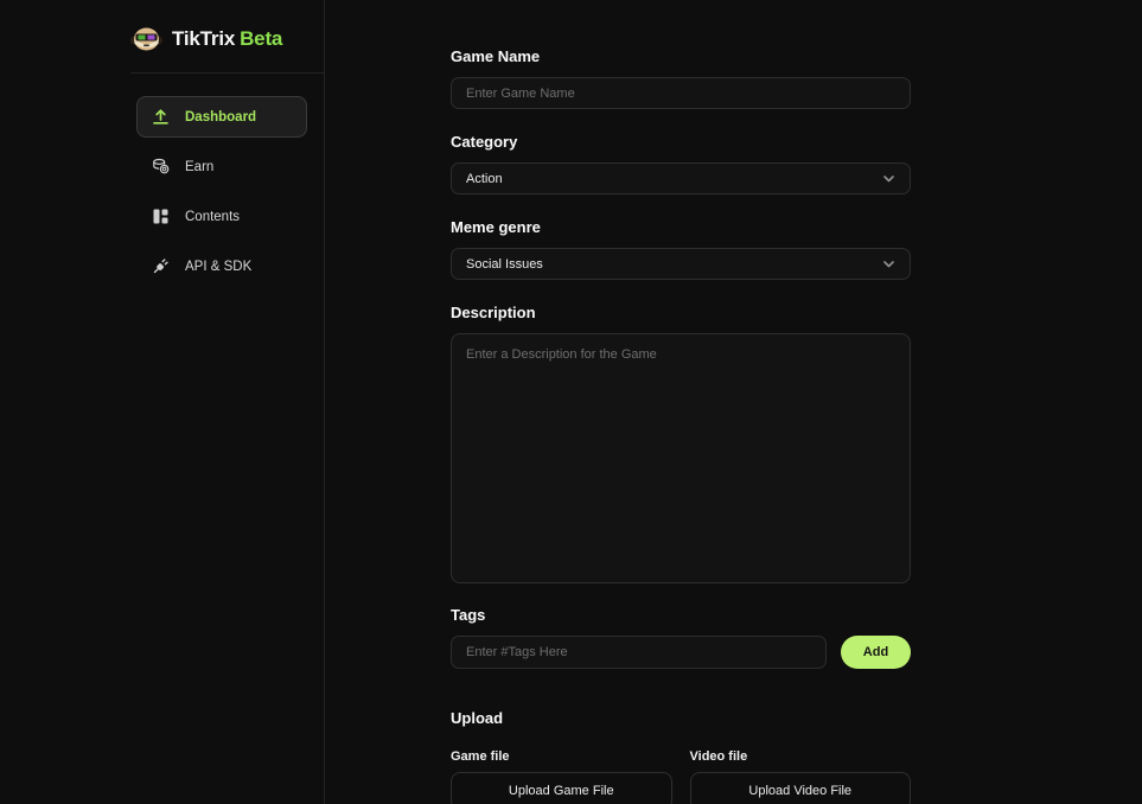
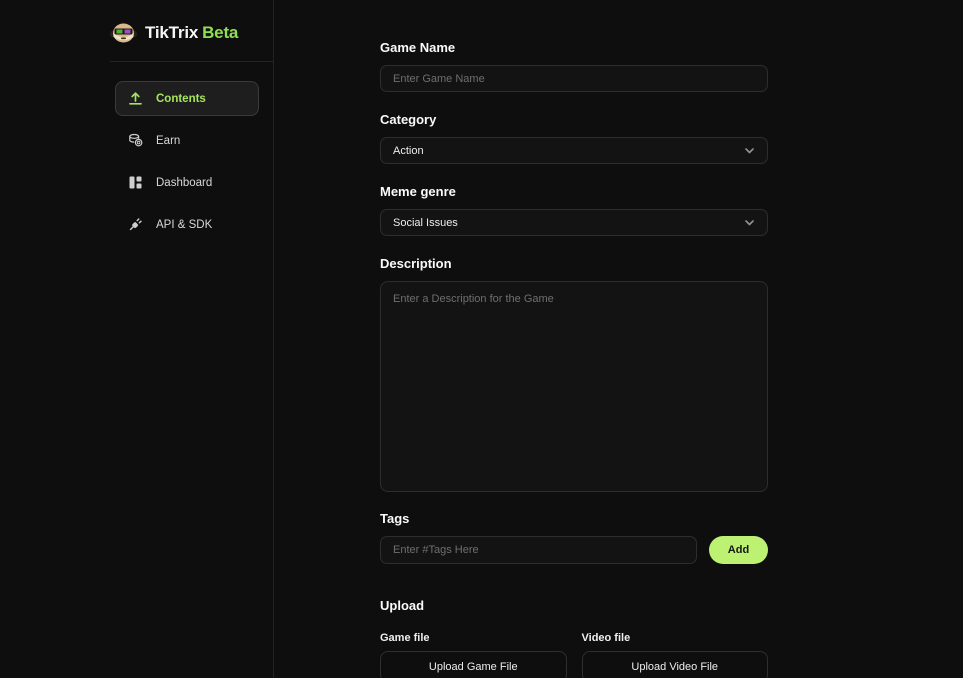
  TikTrix Beta
- Dashboard
+ Contents
  Earn
- Contents
+ Dashboard
  API & SDK
  Game Name
  Enter Game Name
  Category
  Action
  Meme genre
  Social Issues
  Description
  Enter a Description for the Game
  Tags
  Enter #Tags Here
  Add
  Upload
  Game file
  Upload Game File
  Video file
  Upload Video File
